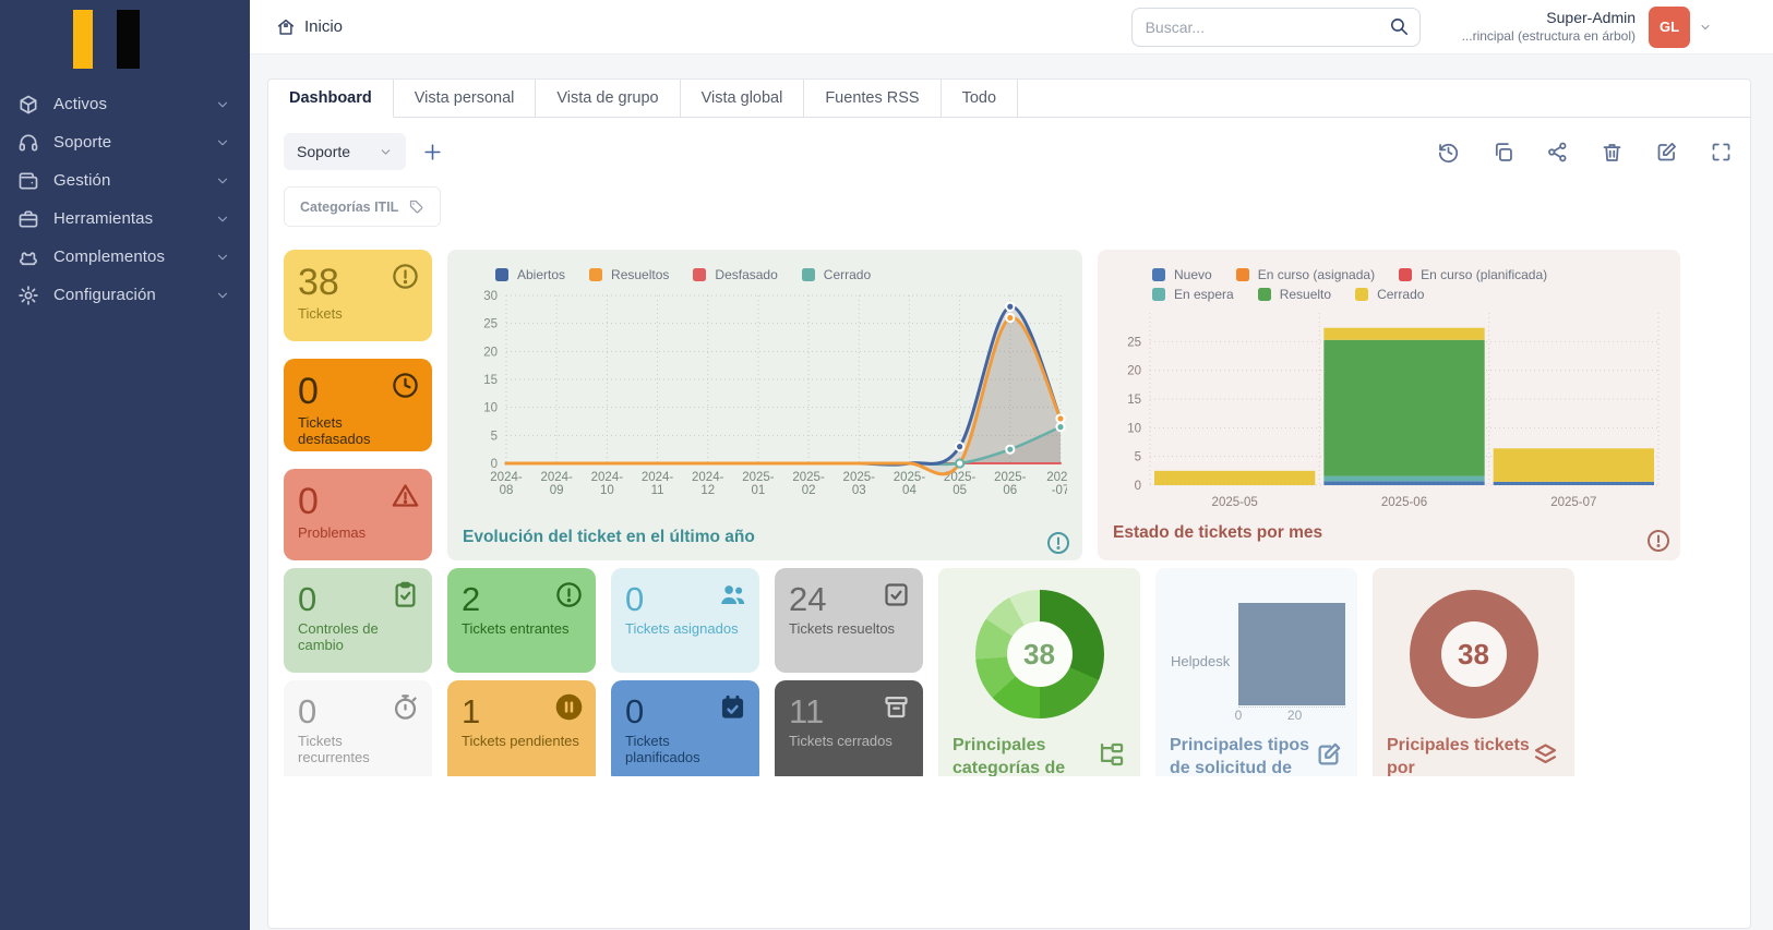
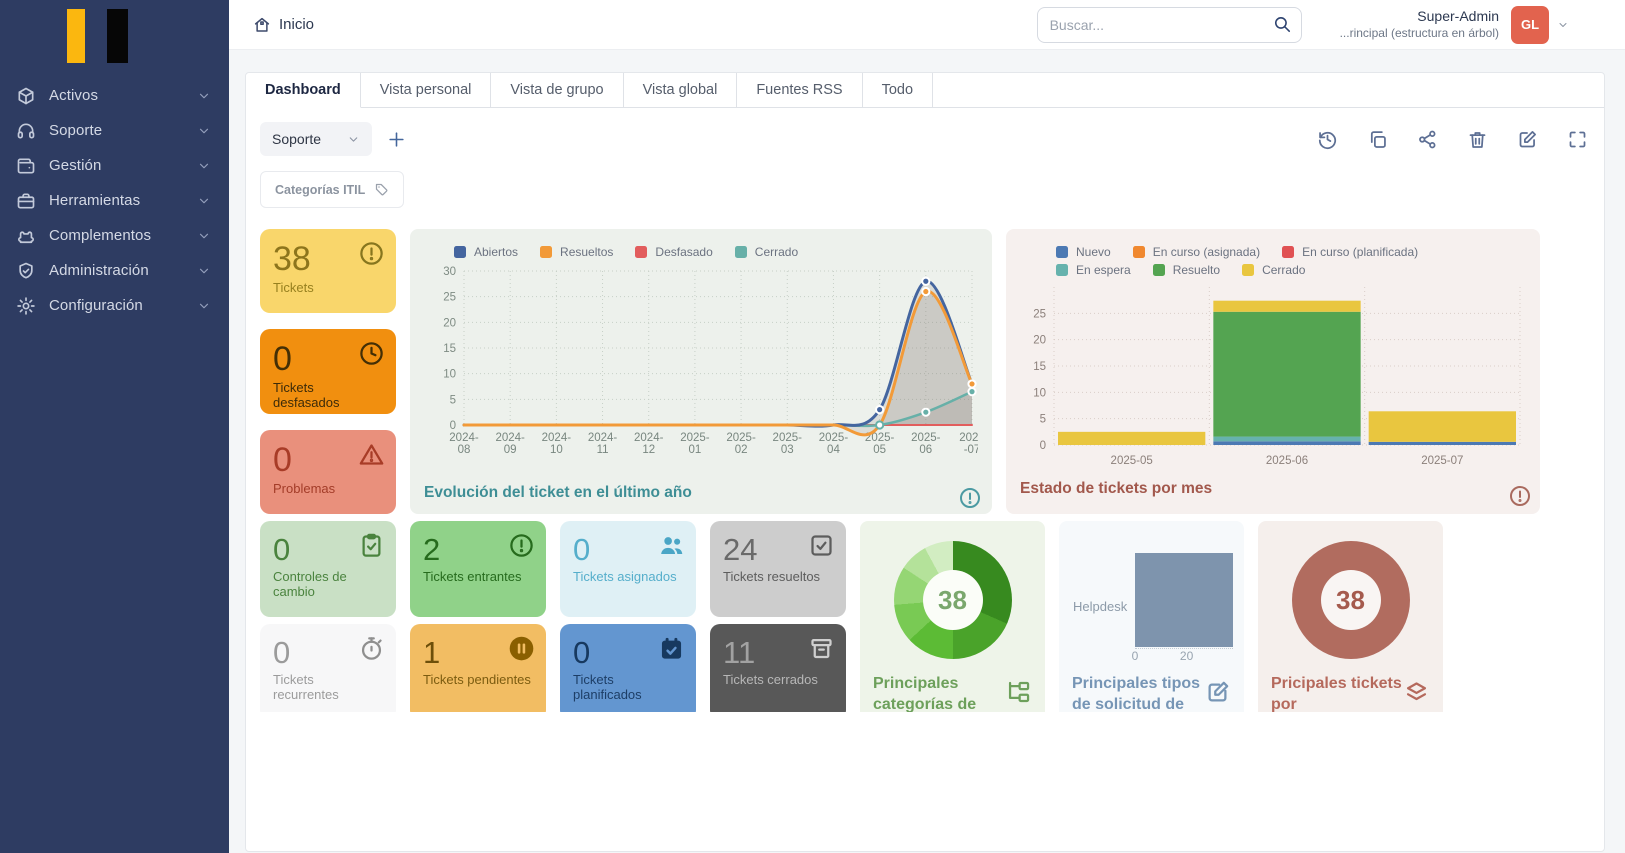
  Activos
  Soporte
  Gestión
  Herramientas
  Complementos
+ Administración
  Configuración
  Inicio
  Buscar...
  Super-Admin
  ...rincipal (estructura en árbol)
  GL
  Dashboard
  Vista personal
  Vista de grupo
  Vista global
  Fuentes RSS
  Todo
  Soporte
  Categorías ITIL
  38
  Tickets
  0
  Tickets desfasados
  0
  Problemas
  Abiertos
  Resueltos
  Desfasado
  Cerrado
  0
  5
  10
  15
  20
  25
  30
  2024- 08
  2024- 09
  2024- 10
  2024- 11
  2024- 12
  2025- 01
  2025- 02
  2025- 03
  2025- 04
  2025- 05
  2025- 06
  202 -07
  Evolución del ticket en el último año
  Nuevo
  En curso (asignada)
  En curso (planificada)
  En espera
  Resuelto
  Cerrado
  0
  5
  10
  15
  20
  25
  2025-05
  2025-06
  2025-07
  Estado de tickets por mes
  0
  Controles de cambio
  2
  Tickets entrantes
  0
  Tickets asignados
  24
  Tickets resueltos
  38
  Principales categorías de
  Helpdesk
  0
  20
  Principales tipos de solicitud de
  38
  Pricipales tickets por
  0
  Tickets recurrentes
  1
  Tickets pendientes
  0
  Tickets planificados
  11
  Tickets cerrados
